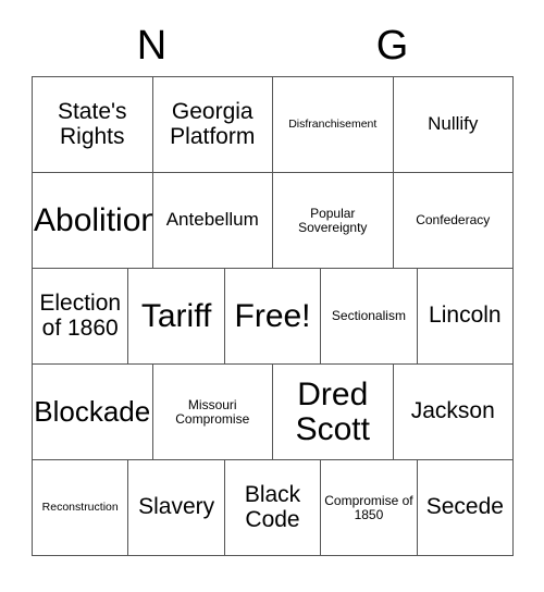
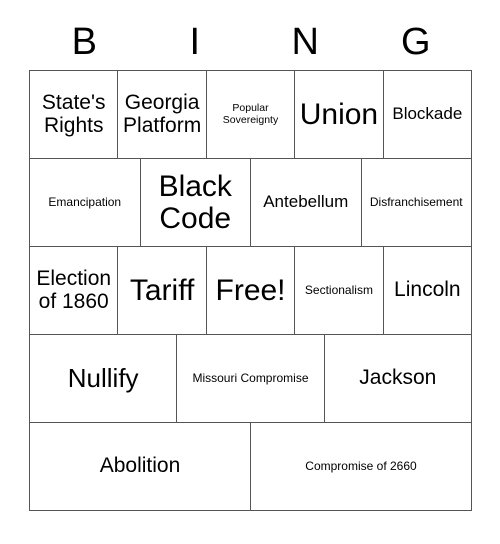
+ B
+ I
  N
  G
  State's Rights
  Georgia Platform
- Disfranchisement
+ Popular Sovereignty
+ Union
- Nullify
+ Blockade
+ Emancipation
- Abolition
+ Black Code
  Antebellum
- Popular Sovereignty
+ Disfranchisement
- Confederacy
  Election of 1860
  Tariff
  Free!
  Sectionalism
  Lincoln
- Blockade
+ Nullify
  Missouri Compromise
- Dred Scott
  Jackson
- Reconstruction
- Slavery
- Black Code
+ Abolition
- Compromise of 1850
+ Compromise of 2660
- Secede
